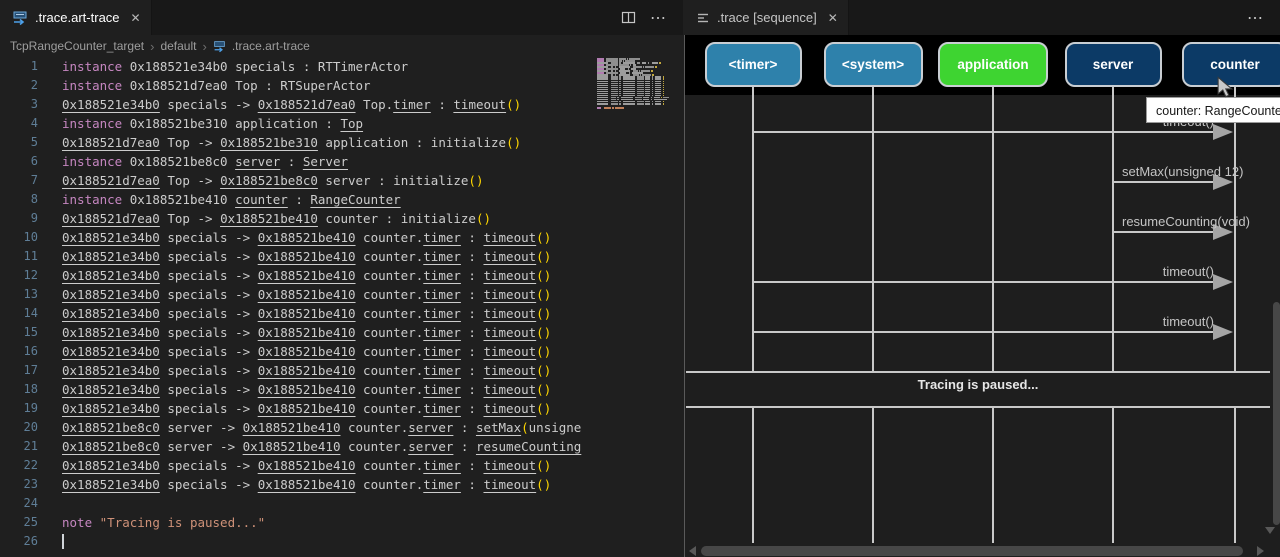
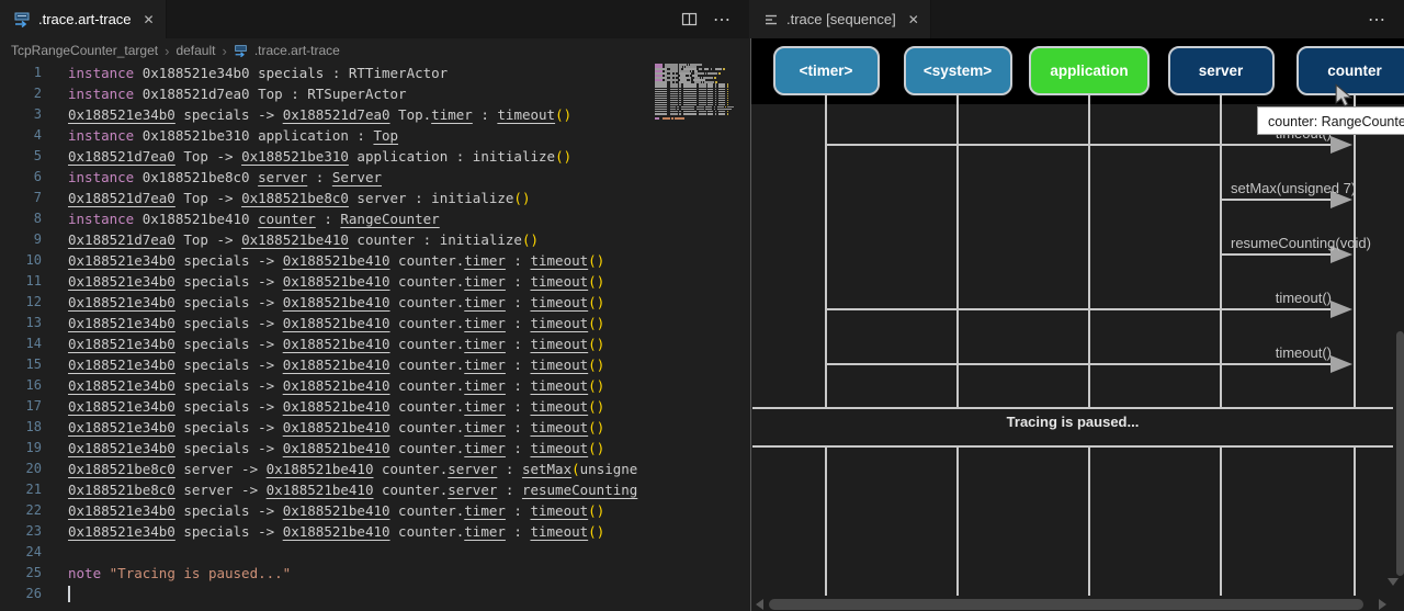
  .trace.art-trace
  ✕
  ⋯
  TcpRangeCounter_target
  ›
  default
  ›
  .trace.art-trace
  1
  instance 0x188521e34b0 specials : RTTimerActor
  2
  instance 0x188521d7ea0 Top : RTSuperActor
  3
  0x188521e34b0 specials -> 0x188521d7ea0 Top.timer : timeout()
  4
  instance 0x188521be310 application : Top
  5
  0x188521d7ea0 Top -> 0x188521be310 application : initialize()
  6
  instance 0x188521be8c0 server : Server
  7
  0x188521d7ea0 Top -> 0x188521be8c0 server : initialize()
  8
  instance 0x188521be410 counter : RangeCounter
  9
  0x188521d7ea0 Top -> 0x188521be410 counter : initialize()
  10
  0x188521e34b0 specials -> 0x188521be410 counter.timer : timeout()
  11
  0x188521e34b0 specials -> 0x188521be410 counter.timer : timeout()
  12
  0x188521e34b0 specials -> 0x188521be410 counter.timer : timeout()
  13
  0x188521e34b0 specials -> 0x188521be410 counter.timer : timeout()
  14
  0x188521e34b0 specials -> 0x188521be410 counter.timer : timeout()
  15
  0x188521e34b0 specials -> 0x188521be410 counter.timer : timeout()
  16
  0x188521e34b0 specials -> 0x188521be410 counter.timer : timeout()
  17
  0x188521e34b0 specials -> 0x188521be410 counter.timer : timeout()
  18
  0x188521e34b0 specials -> 0x188521be410 counter.timer : timeout()
  19
  0x188521e34b0 specials -> 0x188521be410 counter.timer : timeout()
  20
  0x188521be8c0 server -> 0x188521be410 counter.server : setMax(unsigne
  21
  0x188521be8c0 server -> 0x188521be410 counter.server : resumeCounting
  22
  0x188521e34b0 specials -> 0x188521be410 counter.timer : timeout()
  23
  0x188521e34b0 specials -> 0x188521be410 counter.timer : timeout()
  24
  25
  note "Tracing is paused..."
  26
  .trace [sequence]
  ✕
  ⋯
  <timer>
  <system>
  application
  server
  counter
- setMax(unsigned 12)
+ setMax(unsigned 7)
  resumeCounting(void)
  timeout()
  timeout()
  Tracing is paused...
  counter: RangeCounte
